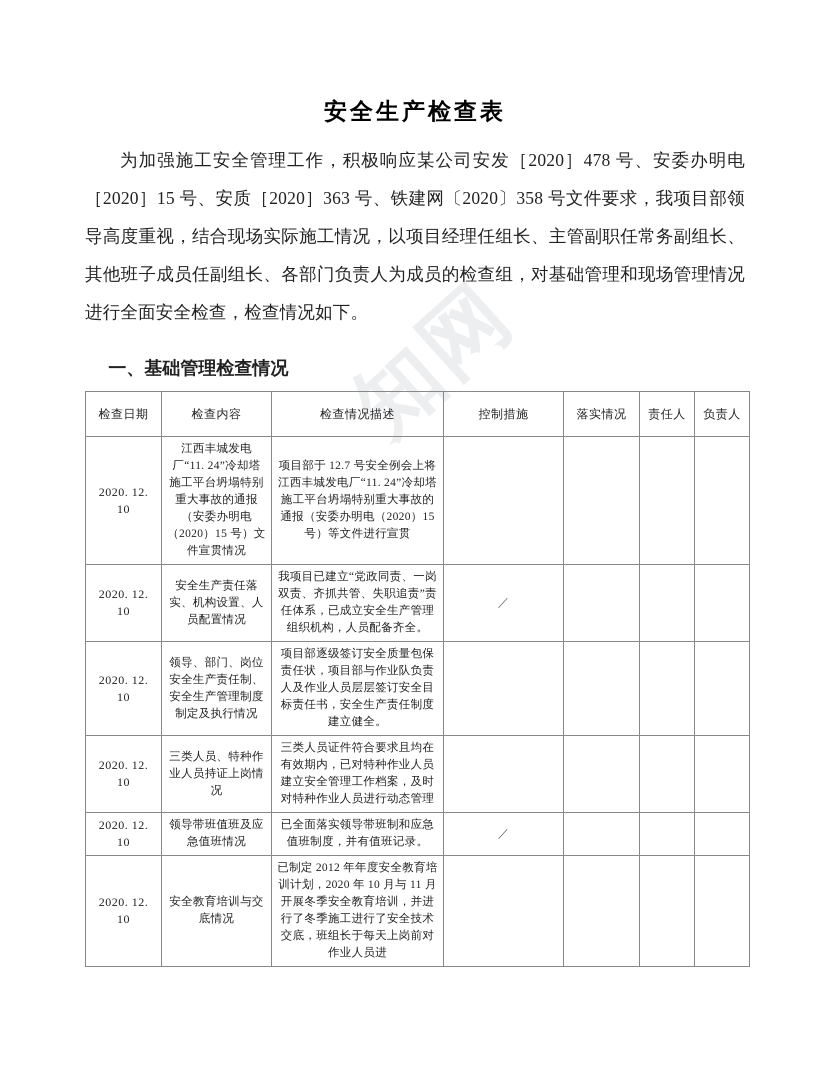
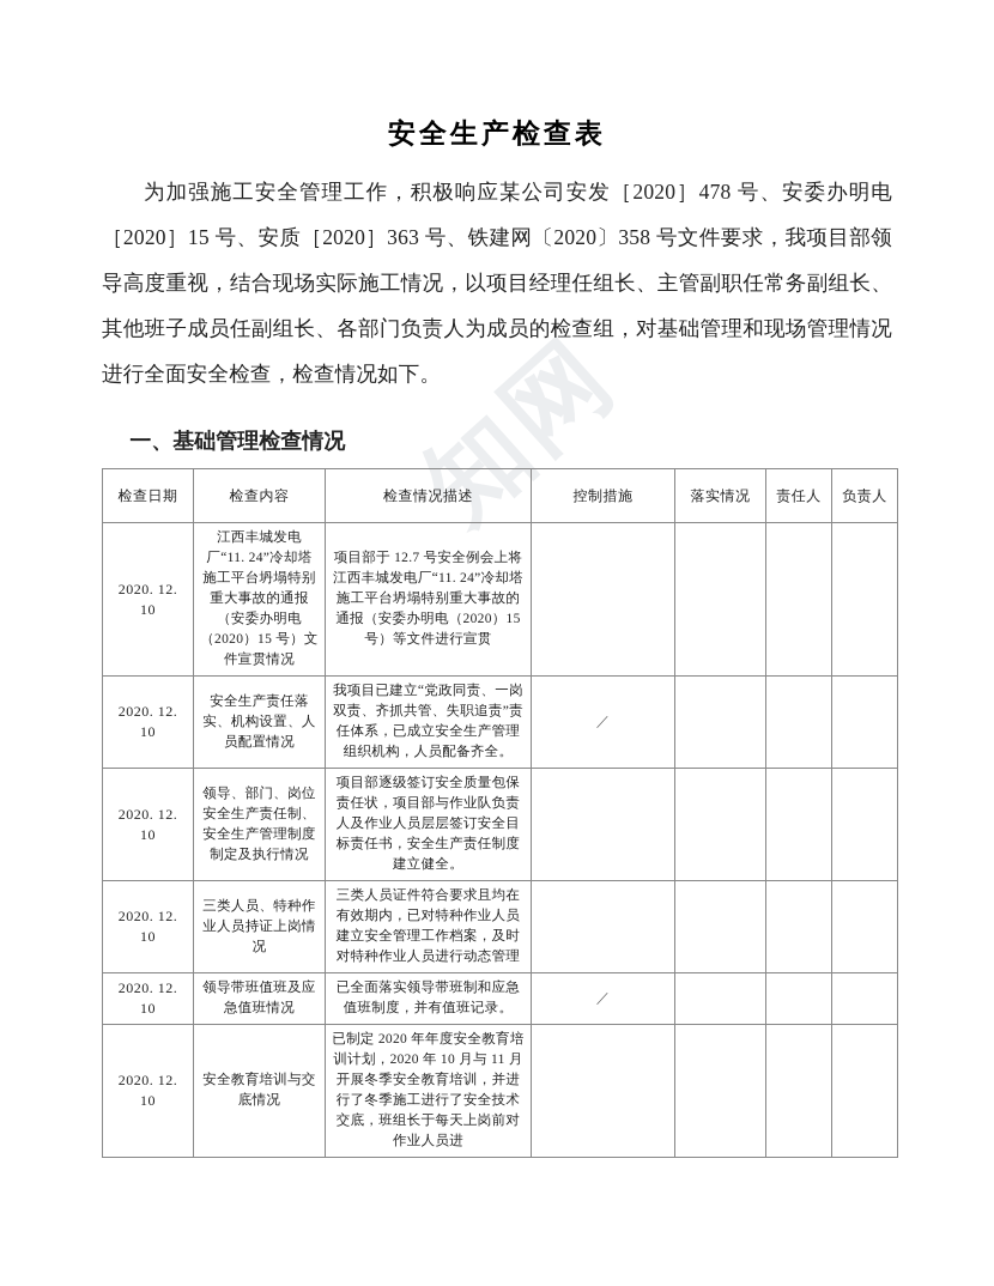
  安全生产检查表
  为加强施工安全管理工作，积极响应某公司安发［2020］478 号、安委办明电［2020］15 号、安质［2020］363 号、铁建网〔2020〕358 号文件要求，我项目部领导高度重视，结合现场实际施工情况，以项目经理任组长、主管副职任常务副组长、其他班子成员任副组长、各部门负责人为成员的检查组，对基础管理和现场管理情况进行全面安全检查，检查情况如下。
  一、基础管理检查情况
  检查日期	检查内容	检查情况描述	控制措施	落实情况	责任人	负责人
  2020. 12. 10	江西丰城发电厂“11. 24”冷却塔施工平台坍塌特别重大事故的通报（安委办明电（2020）15 号）文件宣贯情况	项目部于 12.7 号安全例会上将江西丰城发电厂“11. 24”冷却塔施工平台坍塌特别重大事故的通报（安委办明电（2020）15 号）等文件进行宣贯
  2020. 12. 10	安全生产责任落实、机构设置、人员配置情况	我项目已建立“党政同责、一岗双责、齐抓共管、失职追责”责任体系，已成立安全生产管理组织机构，人员配备齐全。	／
  2020. 12. 10	领导、部门、岗位安全生产责任制、安全生产管理制度制定及执行情况	项目部逐级签订安全质量包保责任状，项目部与作业队负责人及作业人员层层签订安全目标责任书，安全生产责任制度建立健全。
  2020. 12. 10	三类人员、特种作业人员持证上岗情况	三类人员证件符合要求且均在有效期内，已对特种作业人员建立安全管理工作档案，及时对特种作业人员进行动态管理
  2020. 12. 10	领导带班值班及应急值班情况	已全面落实领导带班制和应急值班制度，并有值班记录。	／
- 2020. 12. 10	安全教育培训与交底情况	已制定 2012 年年度安全教育培训计划，2020 年 10 月与 11 月开展冬季安全教育培训，并进行了冬季施工进行了安全技术交底，班组长于每天上岗前对作业人员进
+ 2020. 12. 10	安全教育培训与交底情况	已制定 2020 年年度安全教育培训计划，2020 年 10 月与 11 月开展冬季安全教育培训，并进行了冬季施工进行了安全技术交底，班组长于每天上岗前对作业人员进
